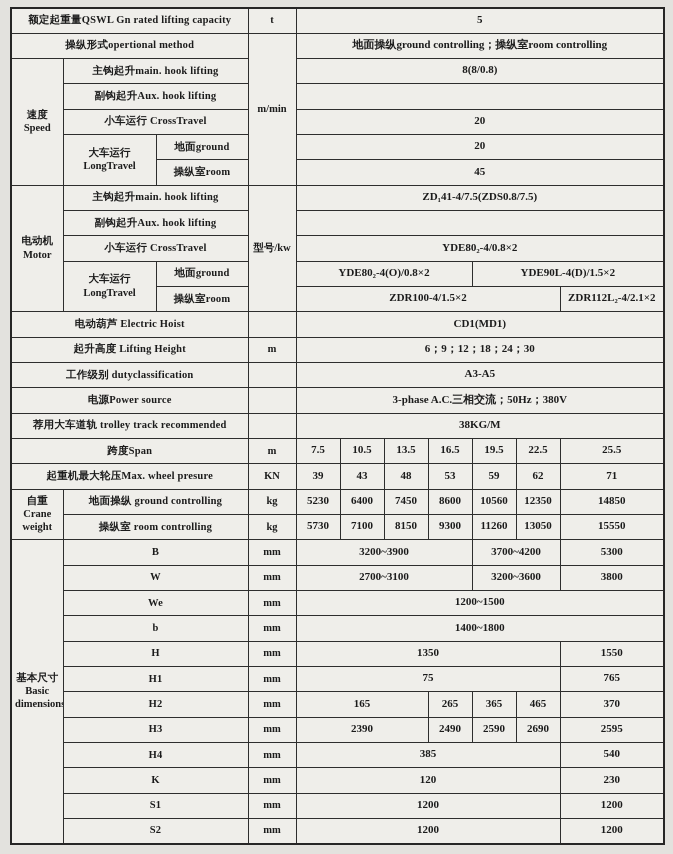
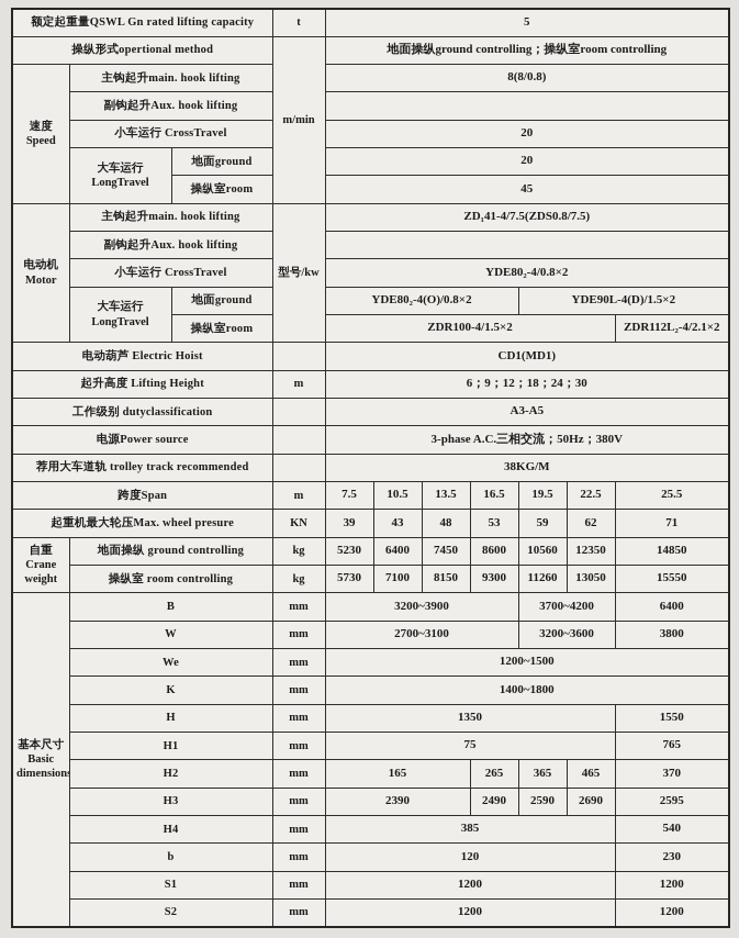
  额定起重量QSWL Gn rated lifting capacity	t	5
  操纵形式opertional method	m/min	地面操纵ground controlling；操纵室room controlling
  速度 Speed	主钩起升main. hook lifting	8(8/0.8)
  副钩起升Aux. hook lifting
  小车运行 CrossTravel	20
  大车运行 LongTravel	地面ground	20
  操纵室room	45
  电动机 Motor	主钩起升main. hook lifting	型号/kw	ZD₁41-4/7.5(ZDS0.8/7.5)
  副钩起升Aux. hook lifting
  小车运行 CrossTravel	YDE80₂-4/0.8×2
  大车运行 LongTravel	地面ground	YDE80₂-4(O)/0.8×2	YDE90L-4(D)/1.5×2
  操纵室room	ZDR100-4/1.5×2	ZDR112L₂-4/2.1×2
  电动葫芦 Electric Hoist		CD1(MD1)
  起升高度 Lifting Height	m	6；9；12；18；24；30
  工作级别 dutyclassification		A3-A5
  电源Power source		3-phase A.C.三相交流；50Hz；380V
  荐用大车道轨 trolley track recommended		38KG/M
  跨度Span	m	7.5	10.5	13.5	16.5	19.5	22.5	25.5
  起重机最大轮压Max. wheel presure	KN	39	43	48	53	59	62	71
  自重 Crane weight	地面操纵 ground controlling	kg	5230	6400	7450	8600	10560	12350	14850
  操纵室 room controlling	kg	5730	7100	8150	9300	11260	13050	15550
- 基本尺寸 Basic dimension	B	mm	3200~3900	3700~4200	5300
+ 基本尺寸 Basic dimension	B	mm	3200~3900	3700~4200	6400
  W	mm	2700~3100	3200~3600	3800
  We	mm	1200~1500
- b	mm	1400~1800
+ K	mm	1400~1800
  H	mm	1350	1550
  H1	mm	75	765
  H2	mm	165	265	365	465	370
  H3	mm	2390	2490	2590	2690	2595
  H4	mm	385	540
- K	mm	120	230
+ b	mm	120	230
  S1	mm	1200	1200
  S2	mm	1200	1200
